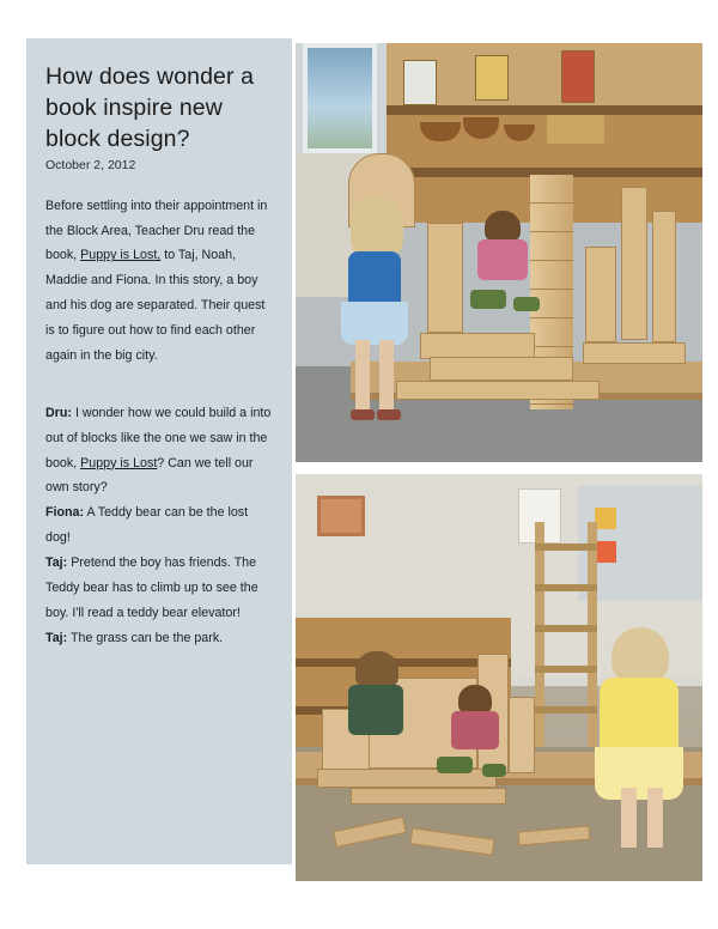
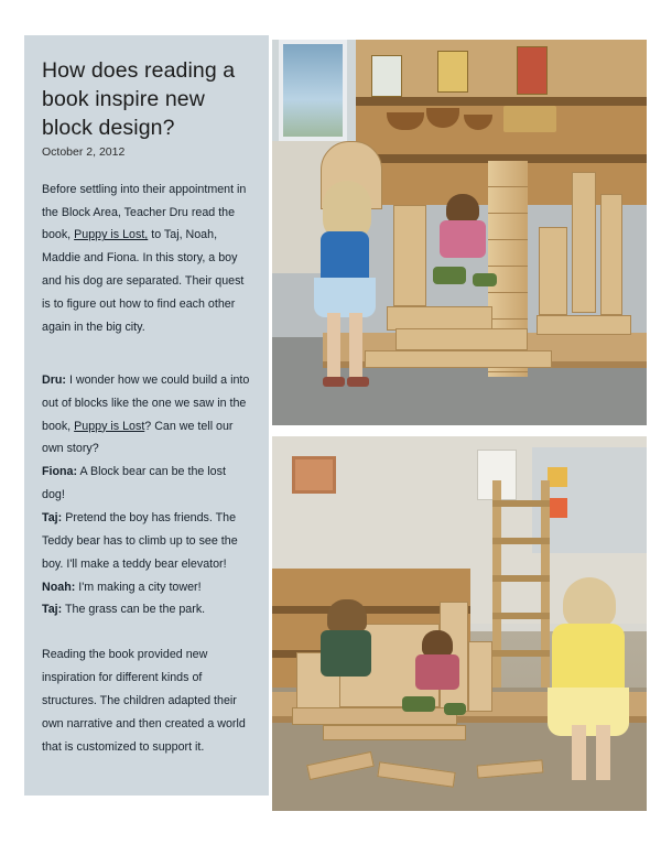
- How does wonder a book inspire new block design?
+ How does reading a book inspire new block design?
  October 2, 2012
  Before settling into their appointment in the Block Area, Teacher Dru read the book, Puppy is Lost, to Taj, Noah, Maddie and Fiona. In this story, a boy and his dog are separated. Their quest is to figure out how to find each other again in the big city.
  Dru: I wonder how we could build a into out of blocks like the one we saw in the book, Puppy is Lost? Can we tell our own story?
- Fiona: A Teddy bear can be the lost dog!
+ Fiona: A Block bear can be the lost dog!
- Taj: Pretend the boy has friends. The Teddy bear has to climb up to see the boy. I'll read a teddy bear elevator!
+ Taj: Pretend the boy has friends. The Teddy bear has to climb up to see the boy. I'll make a teddy bear elevator!
+ Noah: I'm making a city tower!
  Taj: The grass can be the park.
+ Reading the book provided new inspiration for different kinds of structures. The children adapted their own narrative and then created a world that is customized to support it.
